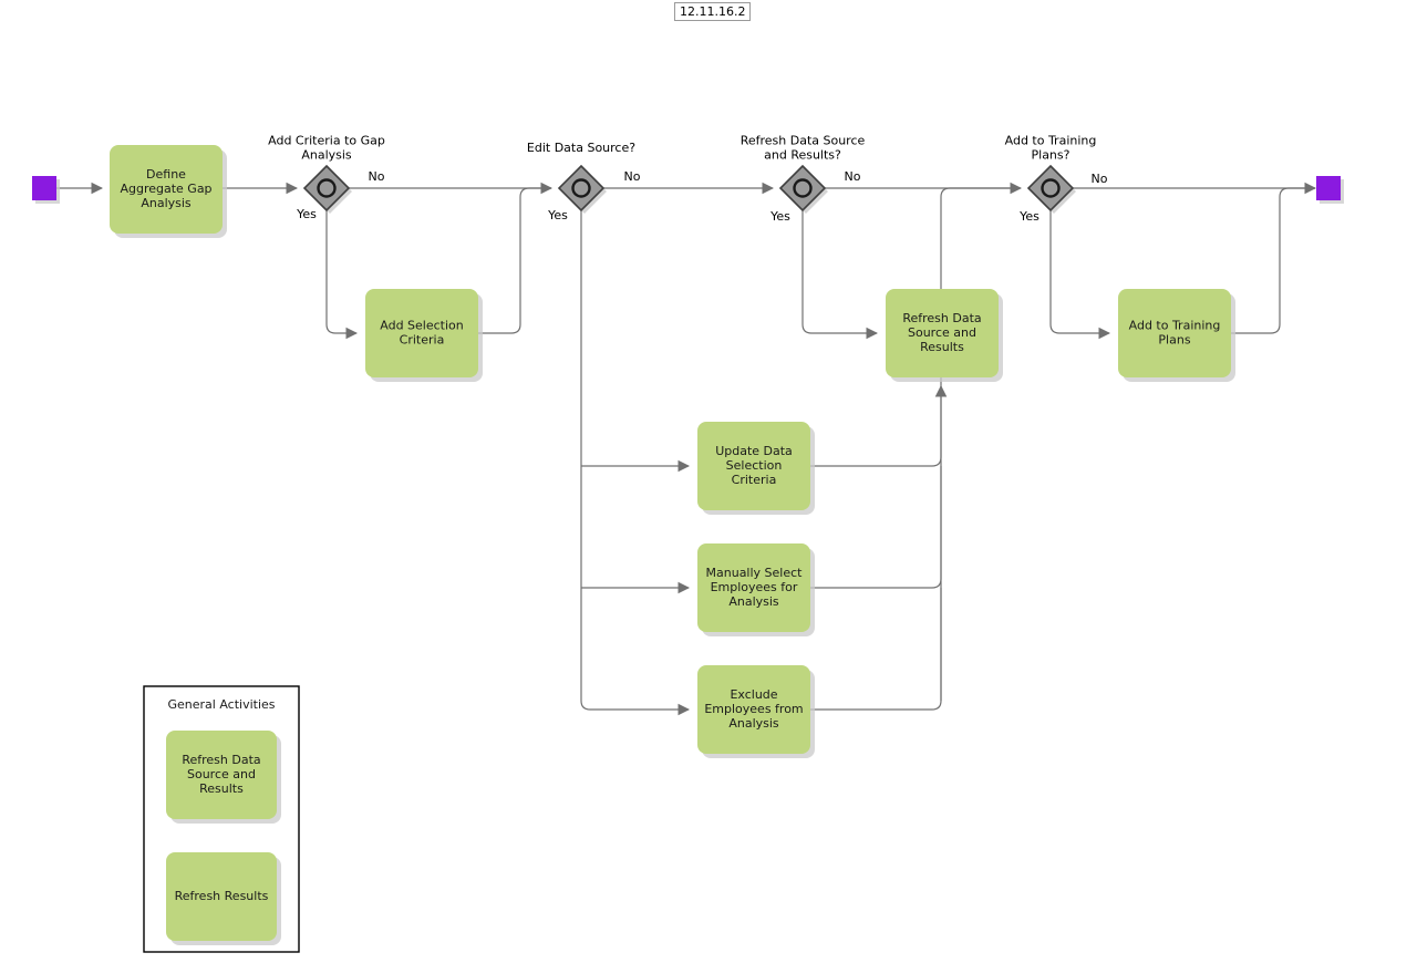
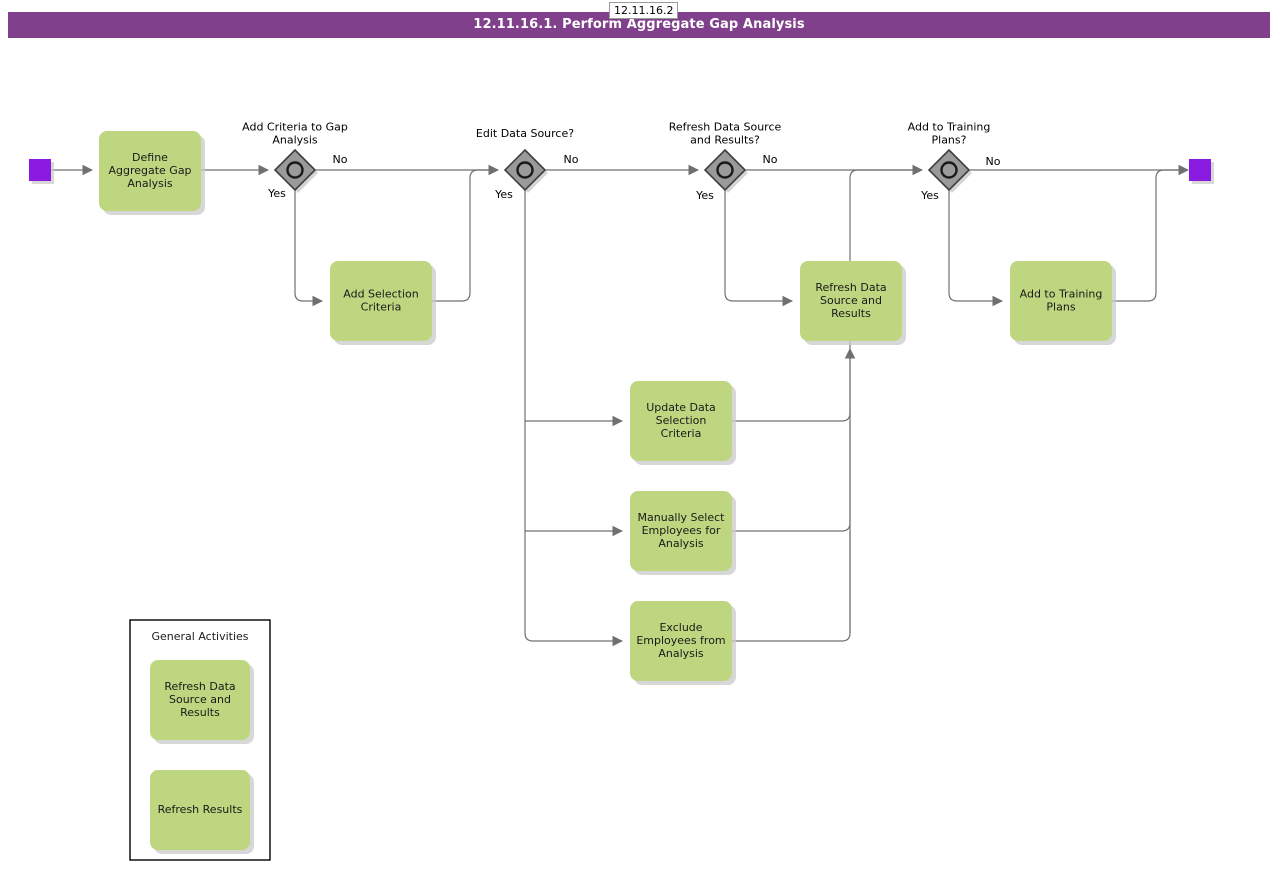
+ 12.11.16.1. Perform Aggregate Gap Analysis
  12.11.16.2
  Define Aggregate Gap Analysis
  Add Selection Criteria
  Update Data Selection Criteria
  Manually Select Employees for Analysis
  Exclude Employees from Analysis
  Refresh Data Source and Results
  Add to Training Plans
  Add Criteria to Gap Analysis
  Edit Data Source?
  Refresh Data Source and Results?
  Add to Training Plans?
  No
  Yes
  No
  Yes
  No
  Yes
  No
  Yes
  General Activities
  Refresh Data Source and Results
  Refresh Results
